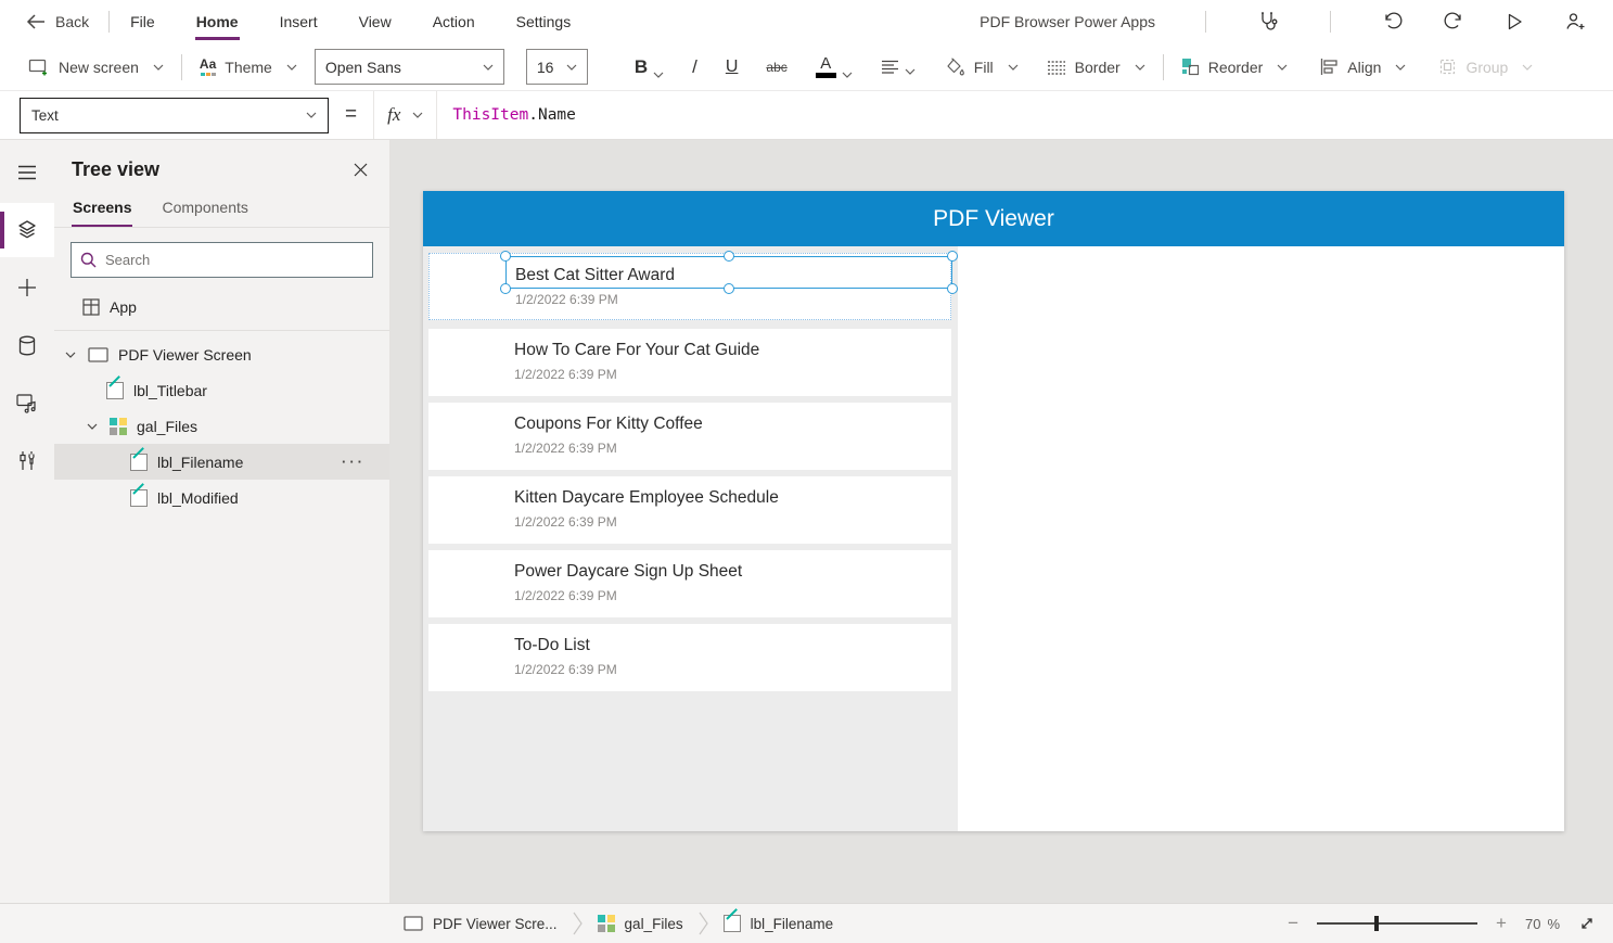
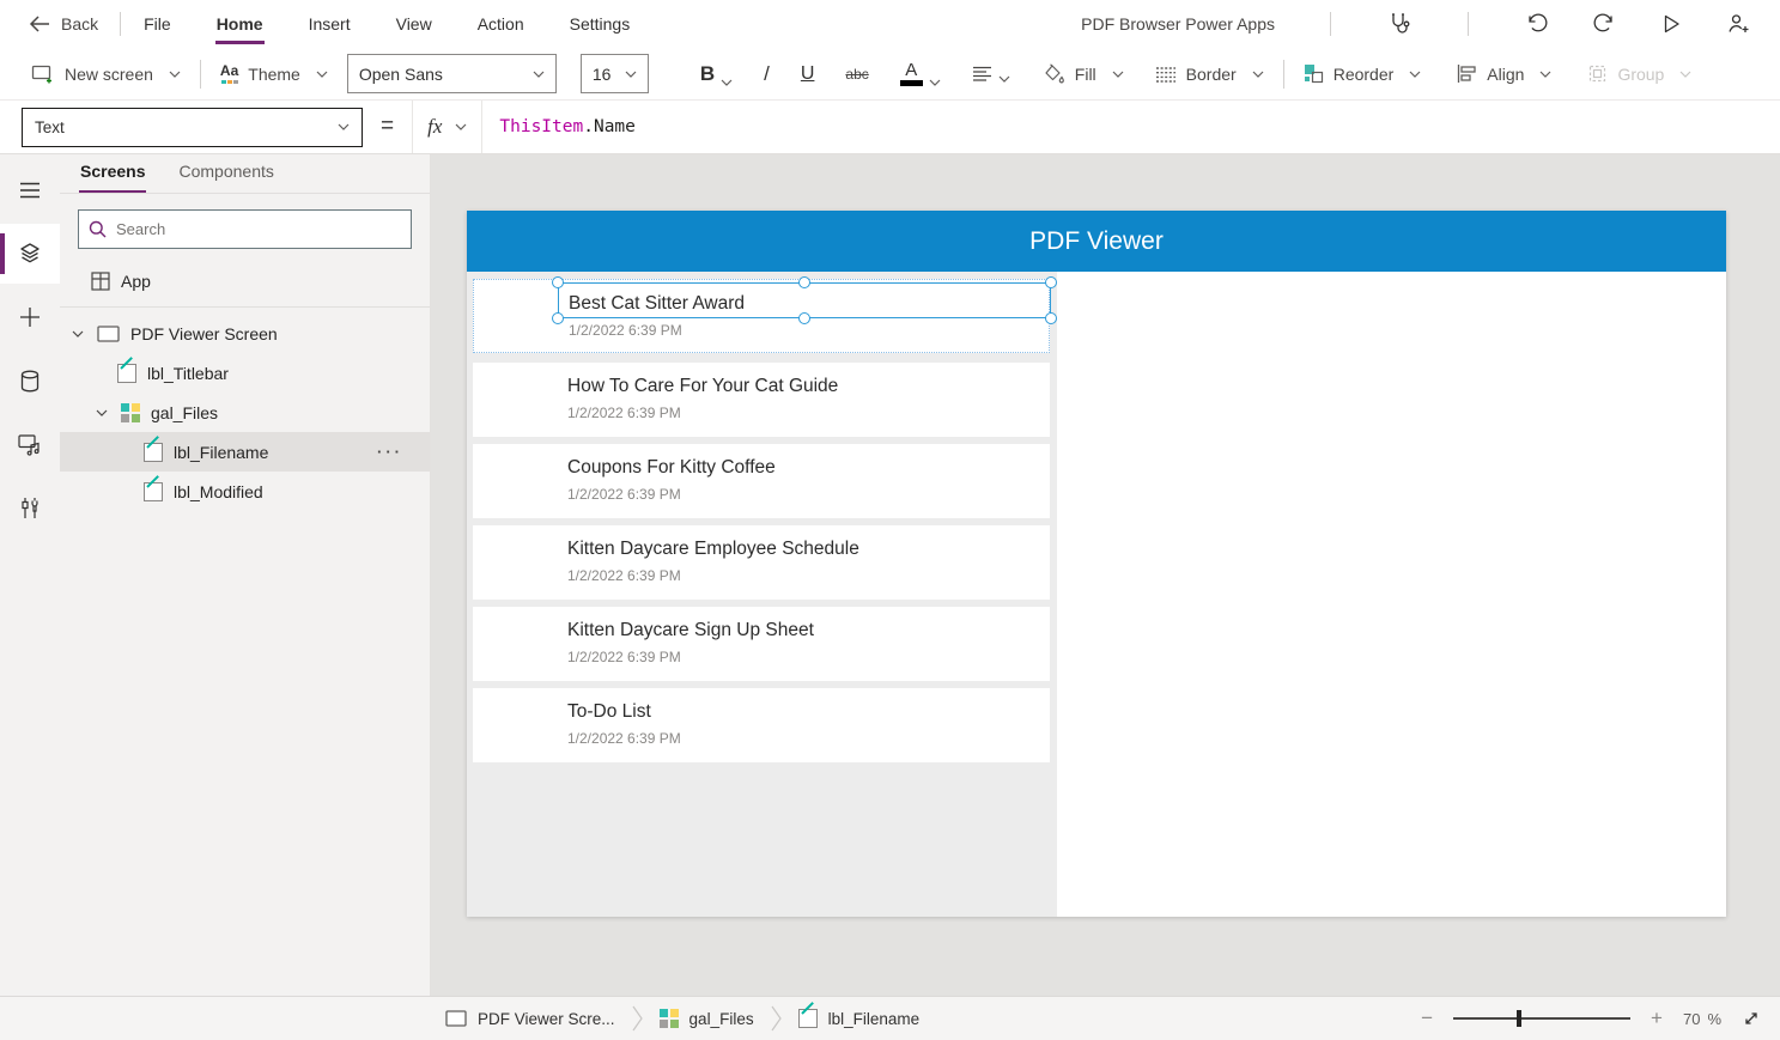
  Back
  File
  Home
  Insert
  View
  Action
  Settings
  PDF Browser Power Apps
  New screen
  Aa
  Theme
  Open Sans
  16
  B
  /
  U
  abc
  A
  Fill
  Border
  Reorder
  Align
  Group
  Text
  =
  fx
  ThisItem.Name
- Tree view
  Screens
  Components
  Search
  App
  PDF Viewer Screen
  lbl_Titlebar
  gal_Files
  lbl_Filename
  ···
  lbl_Modified
  PDF Viewer
  Best Cat Sitter Award
  1/2/2022 6:39 PM
  How To Care For Your Cat Guide
  1/2/2022 6:39 PM
  Coupons For Kitty Coffee
  1/2/2022 6:39 PM
  Kitten Daycare Employee Schedule
  1/2/2022 6:39 PM
- Power Daycare Sign Up Sheet
+ Kitten Daycare Sign Up Sheet
  1/2/2022 6:39 PM
  To-Do List
  1/2/2022 6:39 PM
  PDF Viewer Scre...
  gal_Files
  lbl_Filename
  −
  +
  70
  %
